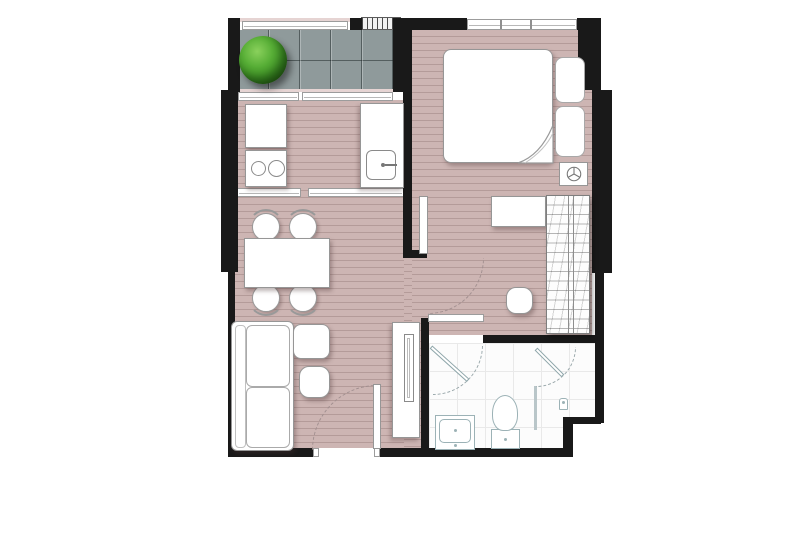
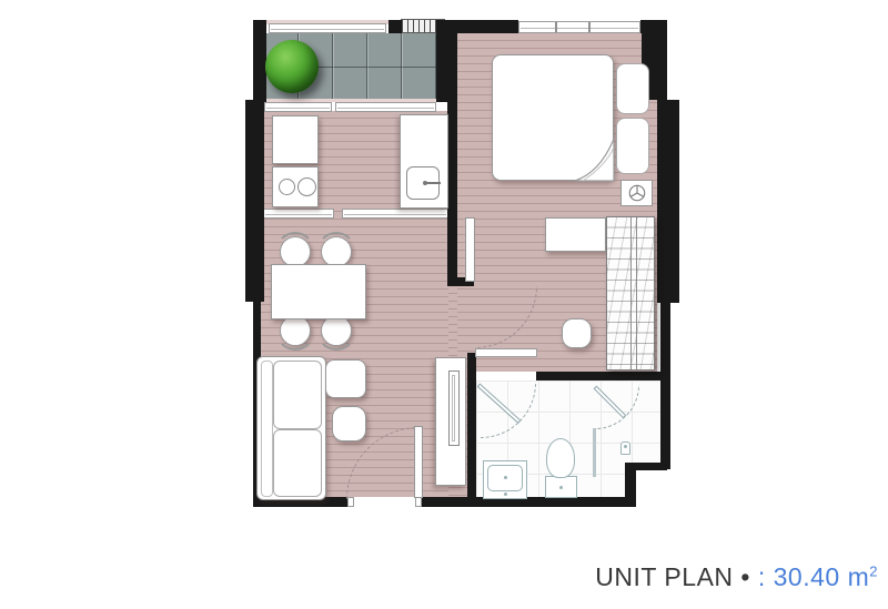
+ UNIT PLAN • : 30.40 m2
